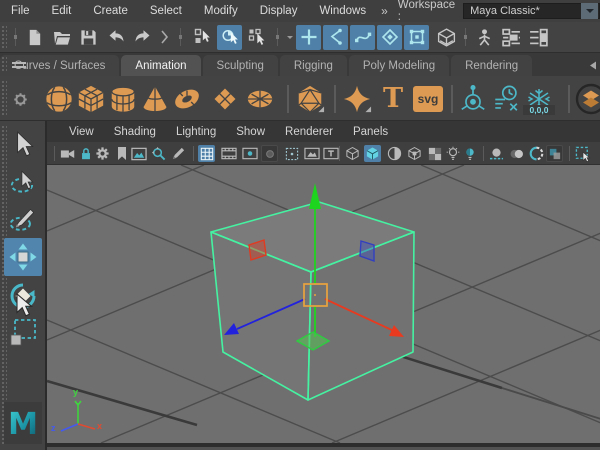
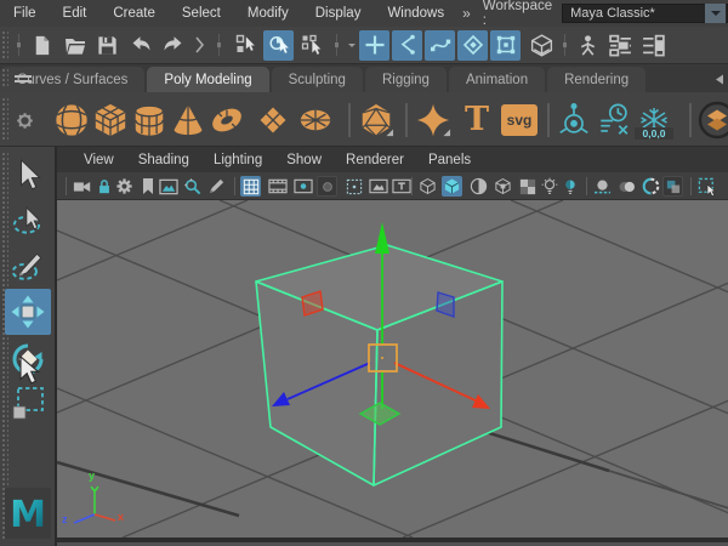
  File
  Edit
  Create
  Select
  Modify
  Display
  Windows
  »
  Workspace :
  Maya Classic*
  Curves / Surfaces
- Animation
+ Poly Modeling
  Sculpting
  Rigging
- Poly Modeling
+ Animation
  Rendering
  T
  svg
  0,0,0
  M
  View
  Shading
  Lighting
  Show
  Renderer
  Panels
  y
  z
  x
